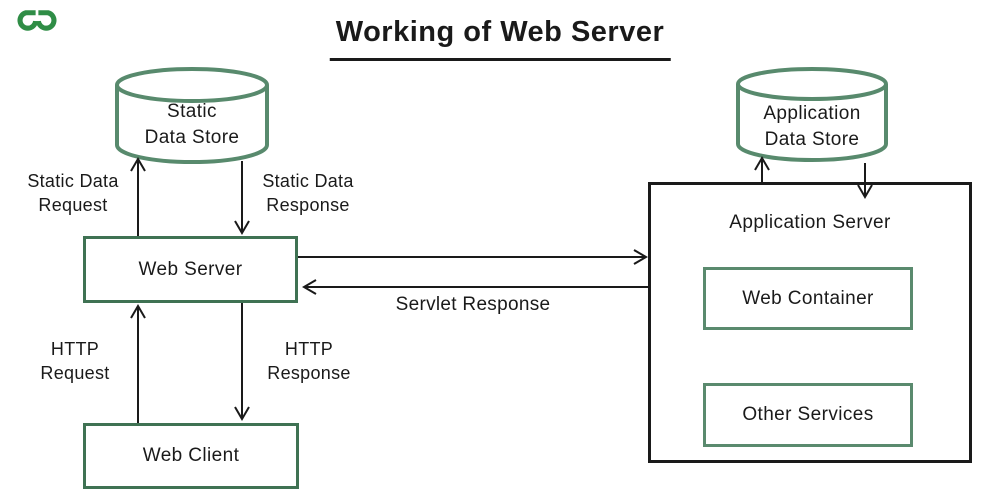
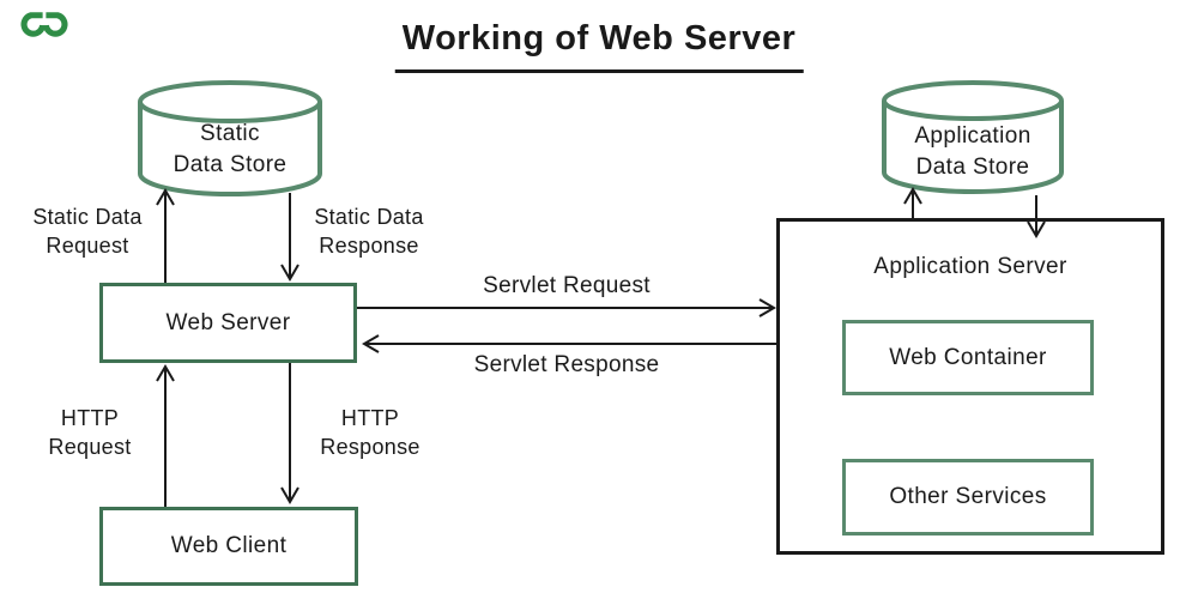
  Working of Web Server
  Static
  Data Store
  Application
  Data Store
  Web Server
  Web Client
  Application Server
  Web Container
  Other Services
  Static Data
  Request
  Static Data
  Response
+ Servlet Request
  Servlet Response
  HTTP
  Request
  HTTP
  Response
